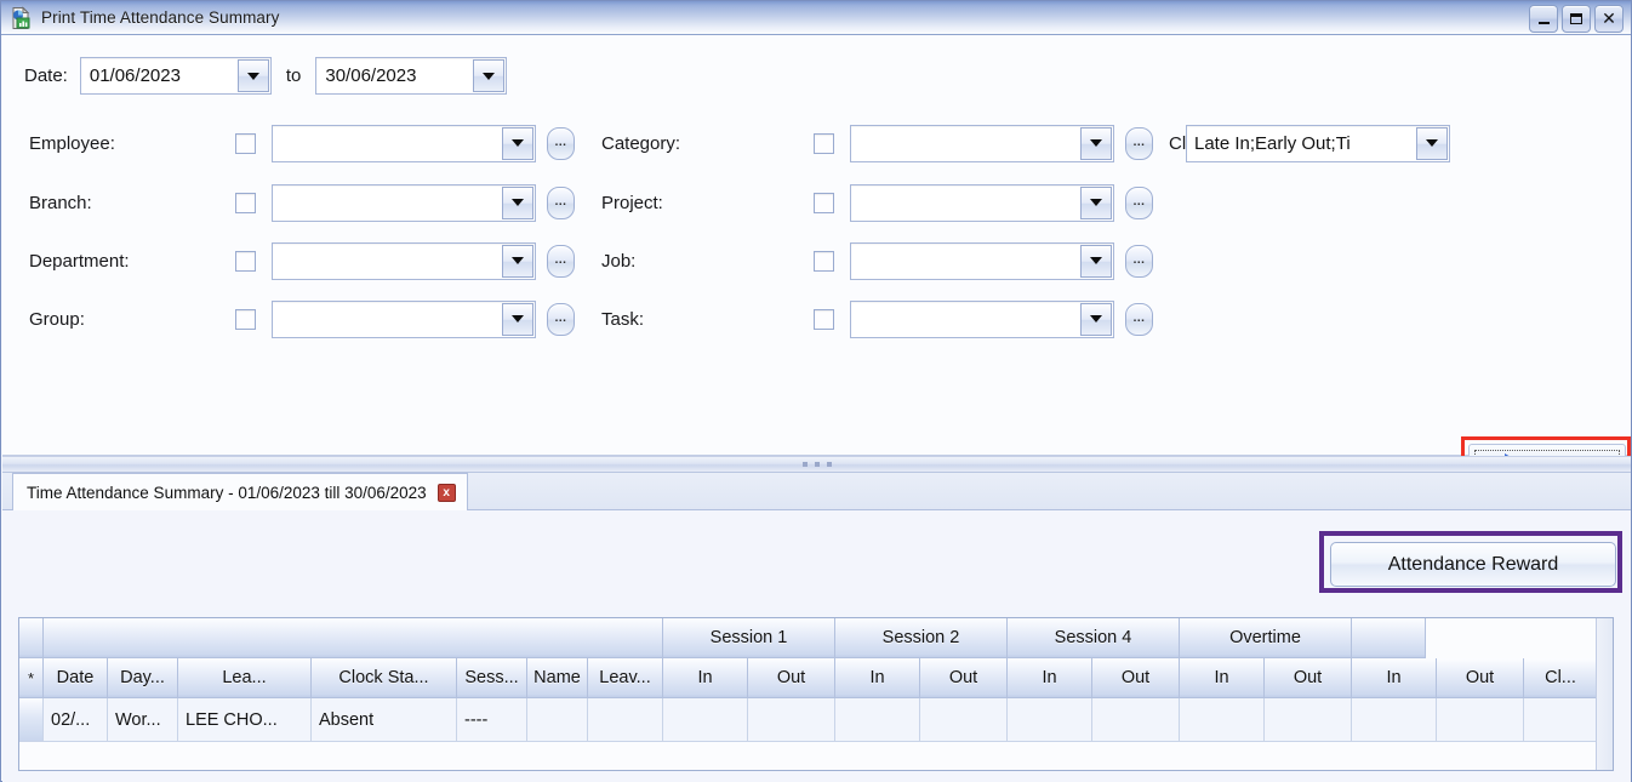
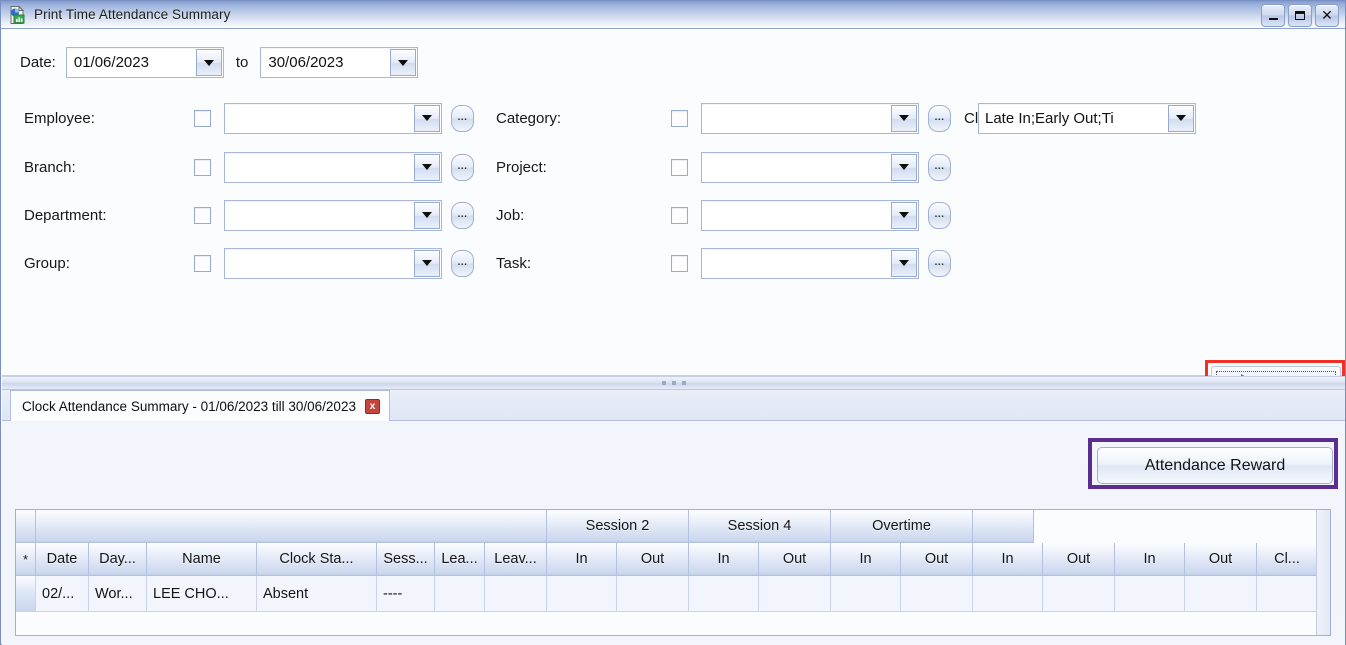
  Print Time Attendance Summary
  ✕
  Date:
  01/06/2023
  to
  30/06/2023
  Employee:
  ...
  Branch:
  ...
  Department:
  ...
  Group:
  ...
  Category:
  ...
  Project:
  ...
  Job:
  ...
  Task:
  ...
  Late In;Early Out;Ti
- Time Attendance Summary - 01/06/2023 till 30/06/2023
+ Clock Attendance Summary - 01/06/2023 till 30/06/2023
  x
- Session 1
  Session 2
  Session 4
  Overtime
  *
  Date
  Day...
- Lea...
+ Name
  Clock Sta...
  Sess...
- Name
+ Lea...
  Leav...
  In
  Out
  In
  Out
  In
  Out
  In
  Out
  In
  Out
  Cl...
  02/...
  Wor...
  LEE CHO...
  Absent
  ----
  Attendance Reward
